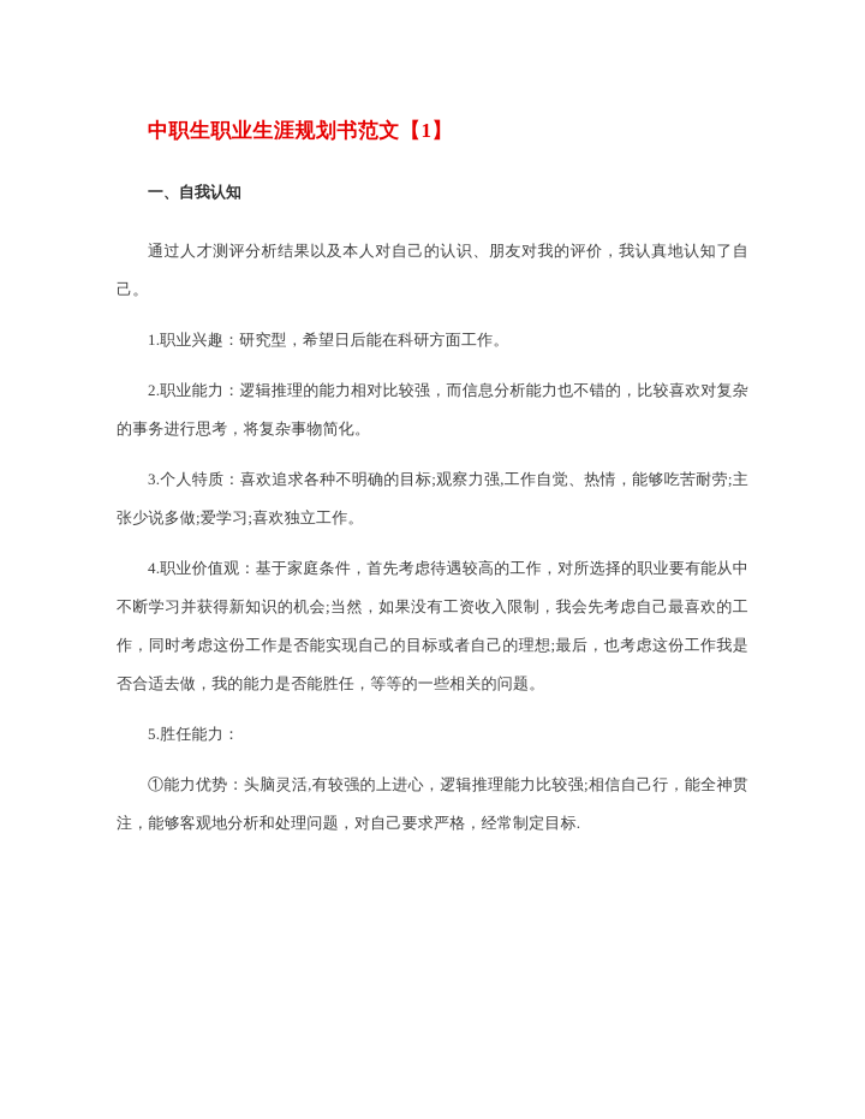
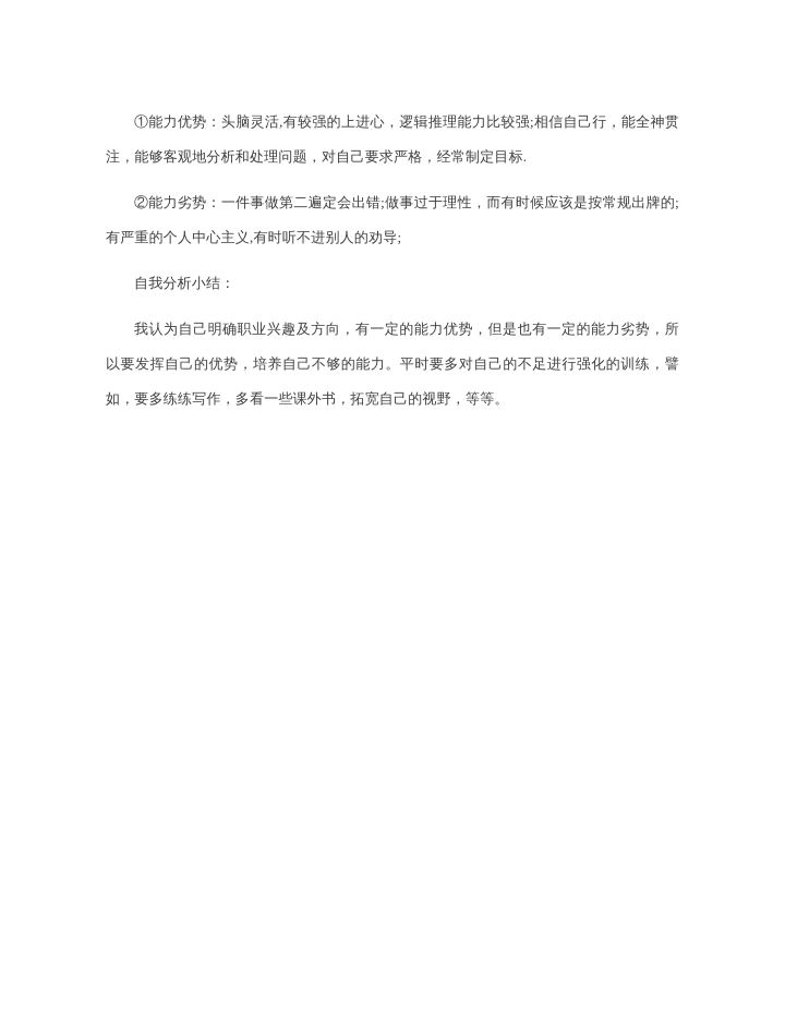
- 中职生职业生涯规划书范文【1】
- 一、自我认知
- 通过人才测评分析结果以及本人对自己的认识、朋友对我的评价，我认真地认知了自己。
- 1.职业兴趣：研究型，希望日后能在科研方面工作。
- 2.职业能力：逻辑推理的能力相对比较强，而信息分析能力也不错的，比较喜欢对复杂的事务进行思考，将复杂事物简化。
- 3.个人特质：喜欢追求各种不明确的目标;观察力强,工作自觉、热情，能够吃苦耐劳;主张少说多做;爱学习;喜欢独立工作。
- 4.职业价值观：基于家庭条件，首先考虑待遇较高的工作，对所选择的职业要有能从中不断学习并获得新知识的机会;当然，如果没有工资收入限制，我会先考虑自己最喜欢的工作，同时考虑这份工作是否能实现自己的目标或者自己的理想;最后，也考虑这份工作我是否合适去做，我的能力是否能胜任，等等的一些相关的问题。
- 5.胜任能力：
  ①能力优势：头脑灵活,有较强的上进心，逻辑推理能力比较强;相信自己行，能全神贯注，能够客观地分析和处理问题，对自己要求严格，经常制定目标.
+ ②能力劣势：一件事做第二遍定会出错;做事过于理性，而有时候应该是按常规出牌的;有严重的个人中心主义,有时听不进别人的劝导;
+ 自我分析小结：
+ 我认为自己明确职业兴趣及方向，有一定的能力优势，但是也有一定的能力劣势，所以要发挥自己的优势，培养自己不够的能力。平时要多对自己的不足进行强化的训练，譬如，要多练练写作，多看一些课外书，拓宽自己的视野，等等。
